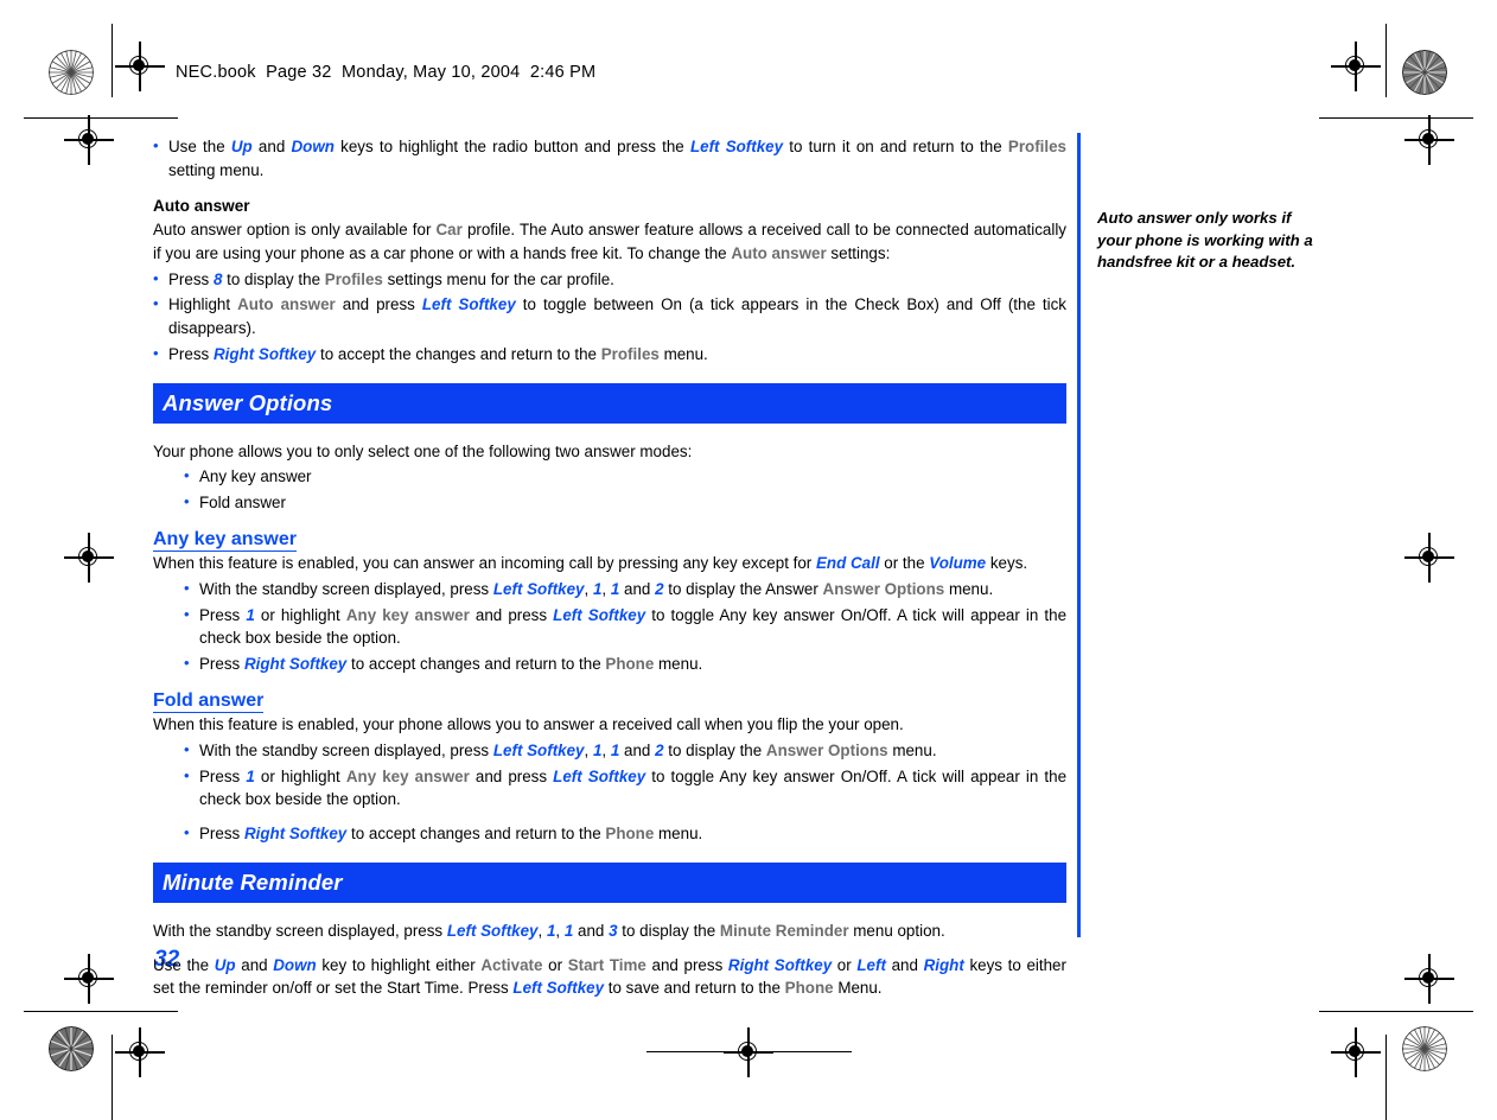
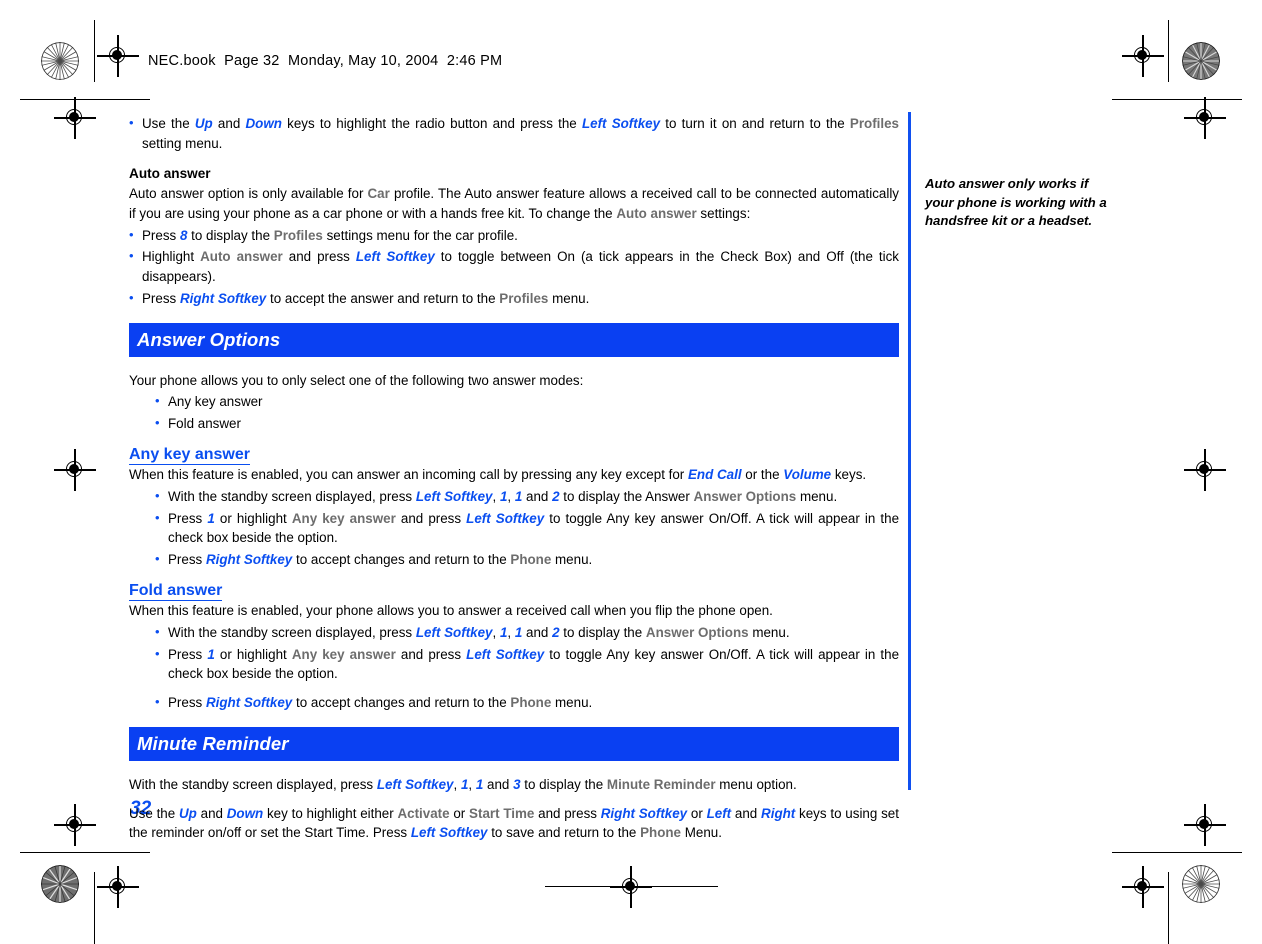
  NEC.book Page 32 Monday, May 10, 2004 2:46 PM
  Auto answer only works if your phone is working with a handsfree kit or a headset.
  32
  Use the Up and Down keys to highlight the radio button and press the Left Softkey to turn it on and return to the Profiles setting menu.
  Auto answer
  Auto answer option is only available for Car profile. The Auto answer feature allows a received call to be connected automatically if you are using your phone as a car phone or with a hands free kit. To change the Auto answer settings:
  Press 8 to display the Profiles settings menu for the car profile.
  Highlight Auto answer and press Left Softkey to toggle between On (a tick appears in the Check Box) and Off (the tick disappears).
- Press Right Softkey to accept the changes and return to the Profiles menu.
+ Press Right Softkey to accept the answer and return to the Profiles menu.
  Answer Options
  Your phone allows you to only select one of the following two answer modes:
  Any key answer
  Fold answer
  Any key answer
  When this feature is enabled, you can answer an incoming call by pressing any key except for End Call or the Volume keys.
  With the standby screen displayed, press Left Softkey, 1, 1 and 2 to display the Answer Answer Options menu.
  Press 1 or highlight Any key answer and press Left Softkey to toggle Any key answer On/Off. A tick will appear in the check box beside the option.
  Press Right Softkey to accept changes and return to the Phone menu.
  Fold answer
- When this feature is enabled, your phone allows you to answer a received call when you flip the your open.
+ When this feature is enabled, your phone allows you to answer a received call when you flip the phone open.
  With the standby screen displayed, press Left Softkey, 1, 1 and 2 to display the Answer Options menu.
  Press 1 or highlight Any key answer and press Left Softkey to toggle Any key answer On/Off. A tick will appear in the check box beside the option.
  Press Right Softkey to accept changes and return to the Phone menu.
  Minute Reminder
  With the standby screen displayed, press Left Softkey, 1, 1 and 3 to display the Minute Reminder menu option.
- Use the Up and Down key to highlight either Activate or Start Time and press Right Softkey or Left and Right keys to either set the reminder on/off or set the Start Time. Press Left Softkey to save and return to the Phone Menu.
+ Use the Up and Down key to highlight either Activate or Start Time and press Right Softkey or Left and Right keys to using set the reminder on/off or set the Start Time. Press Left Softkey to save and return to the Phone Menu.
